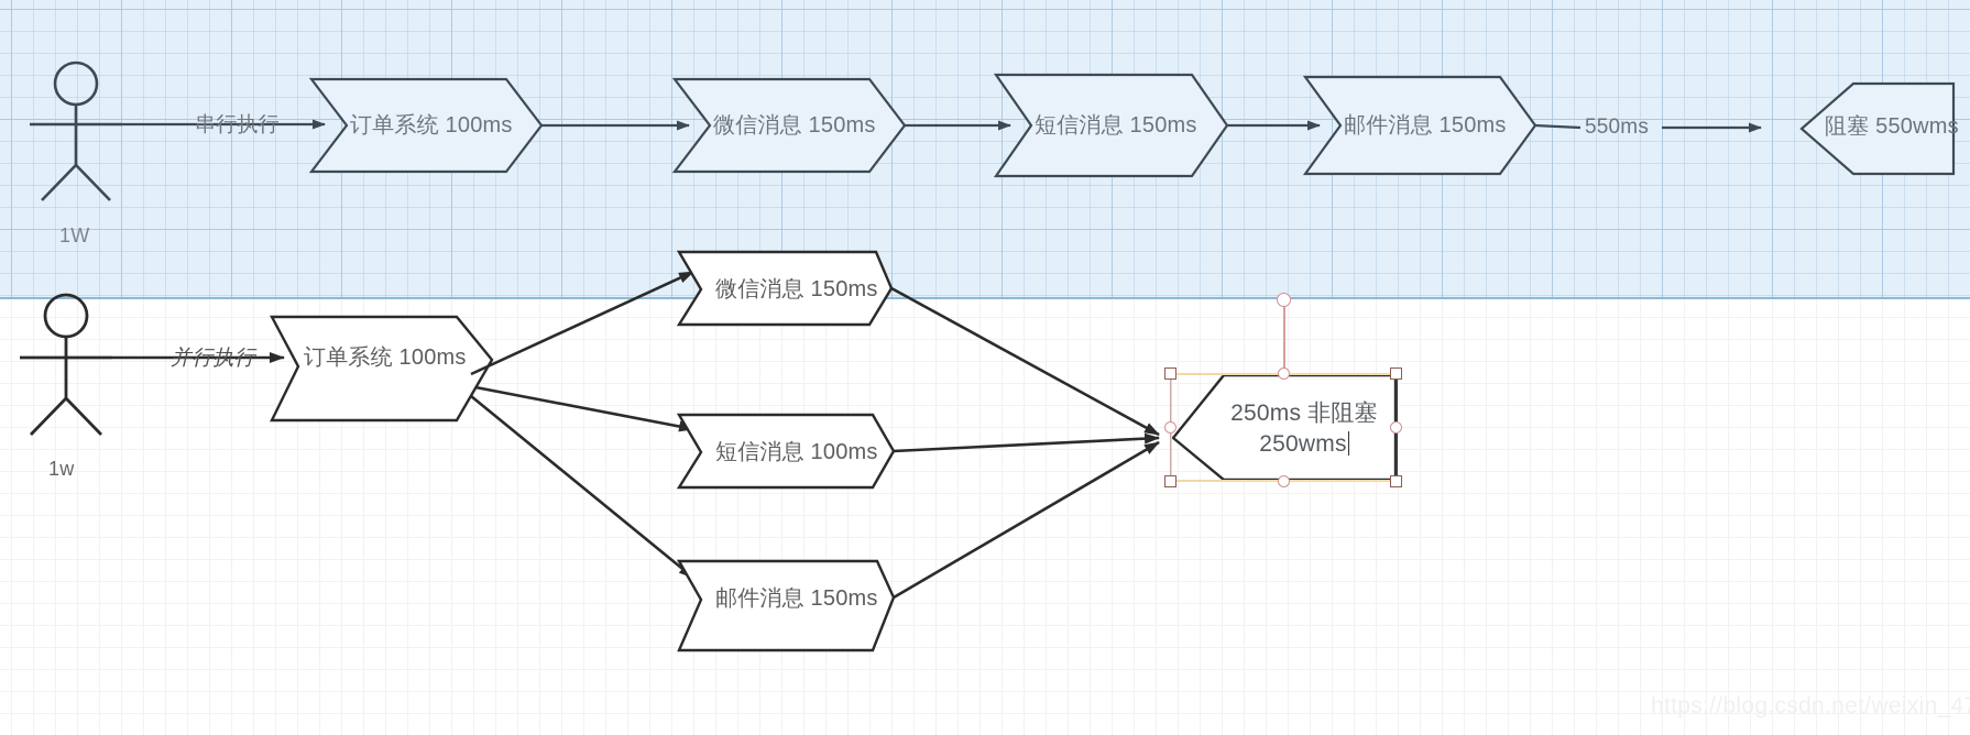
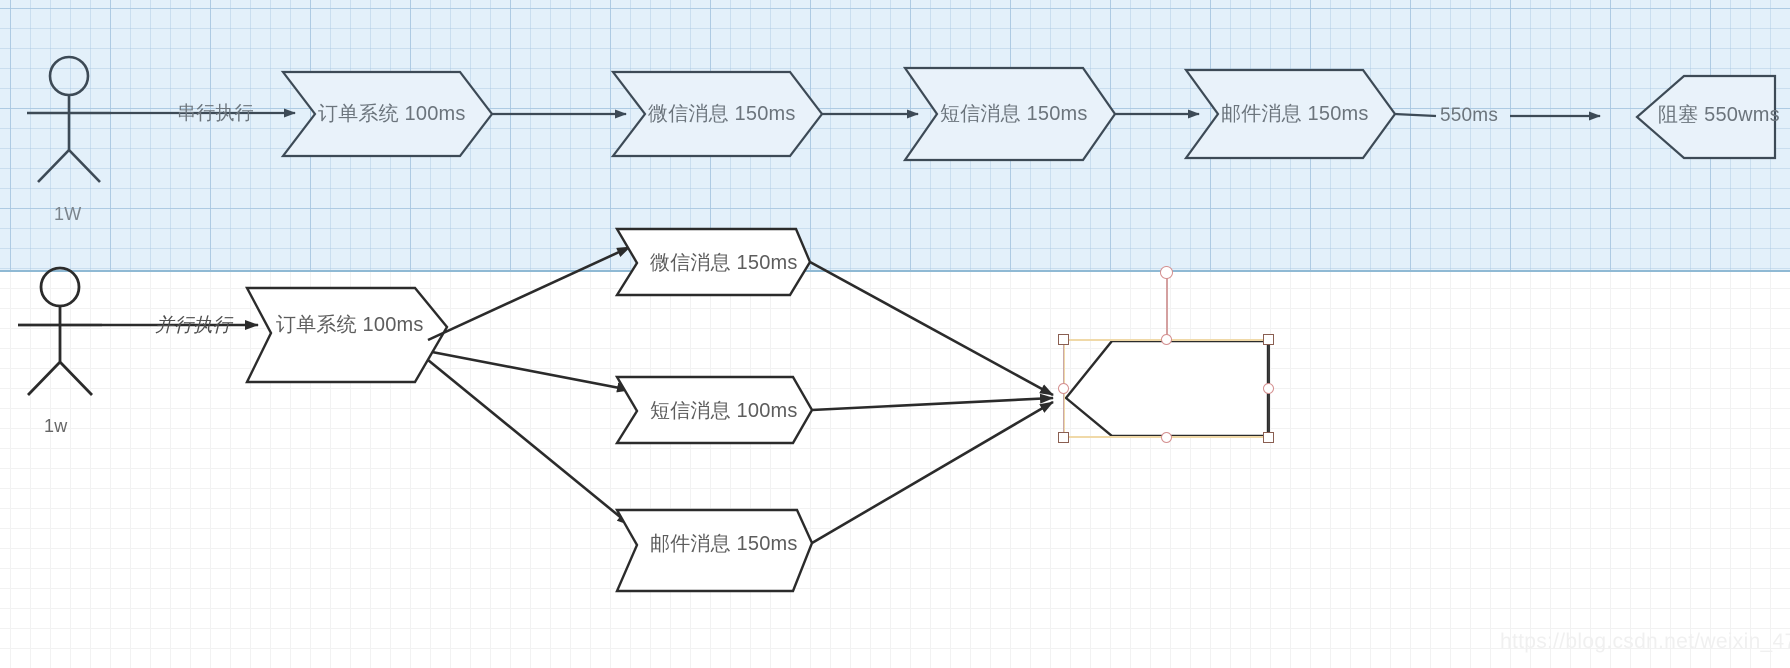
  1W
  串行执行
  订单系统 100ms
  微信消息 150ms
  短信消息 150ms
  邮件消息 150ms
  550ms
  阻塞 550wms
  1w
  并行执行
  订单系统 100ms
  微信消息 150ms
  短信消息 100ms
  邮件消息 150ms
- 250ms 非阻塞
- 250wms
